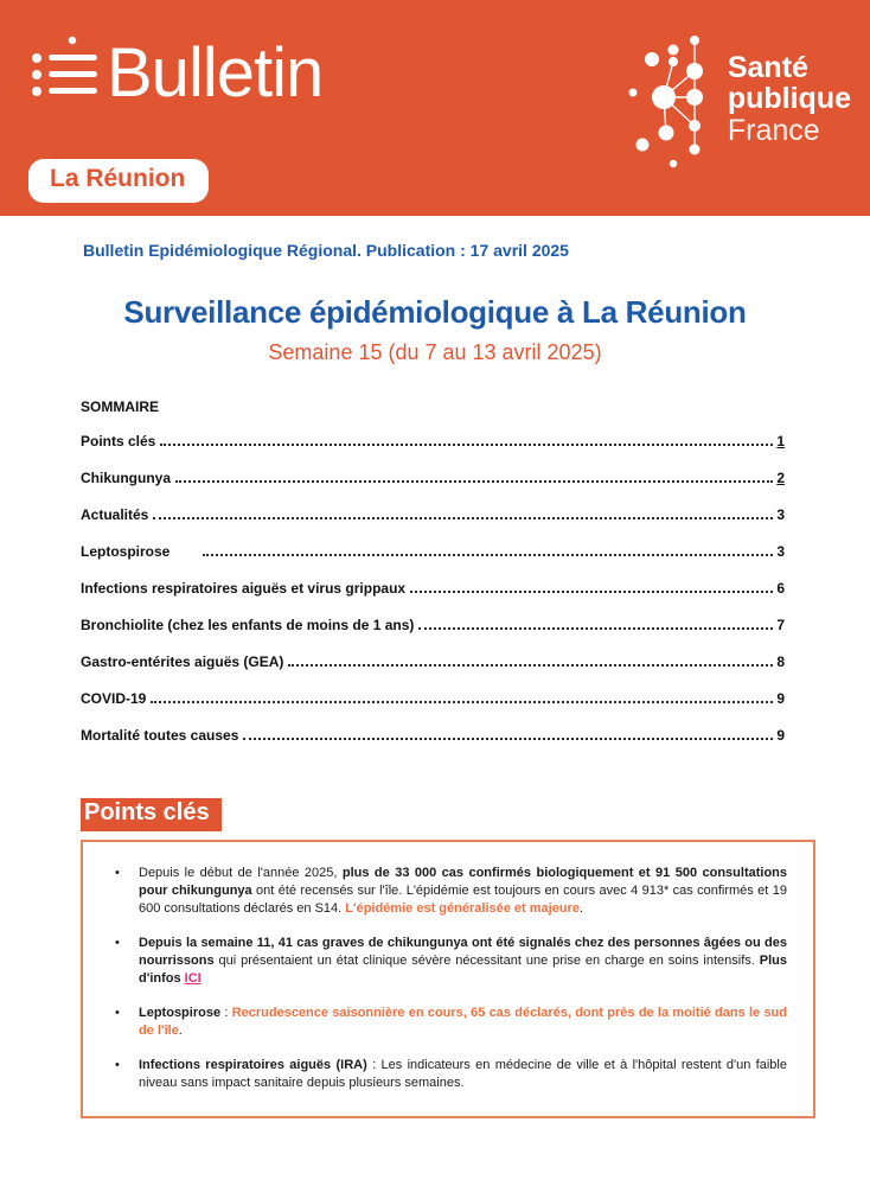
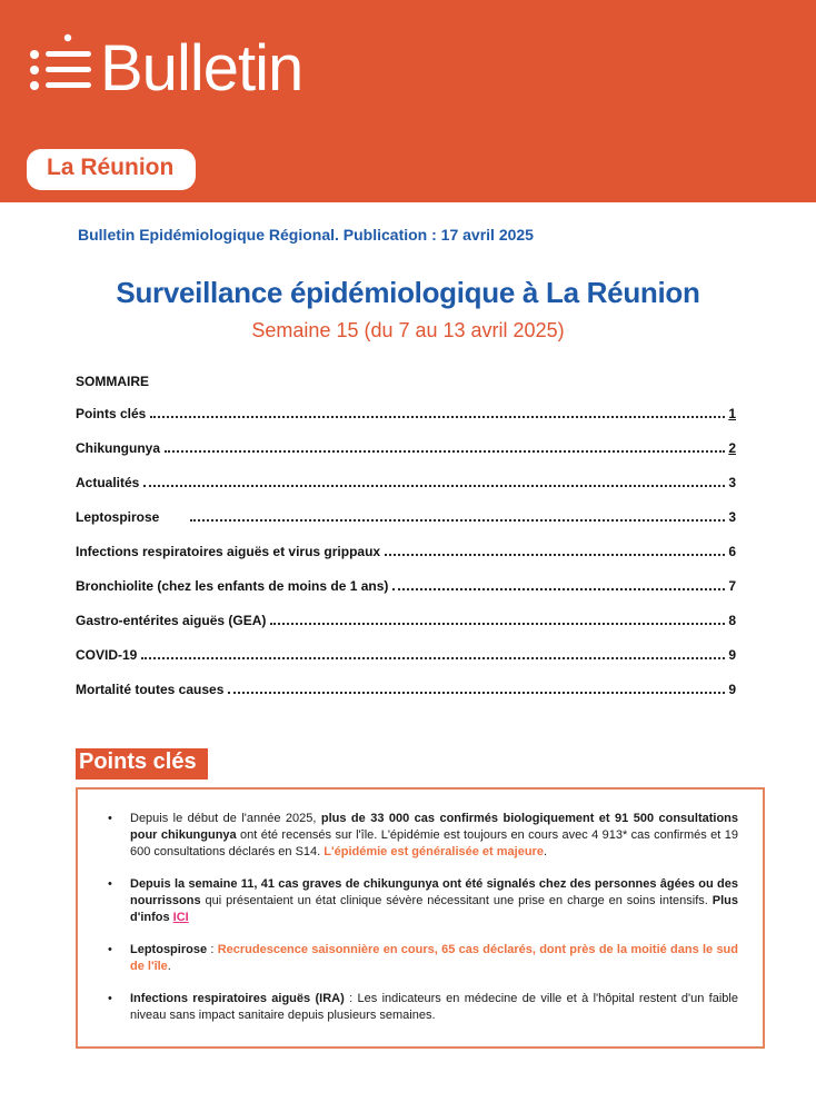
  Bulletin
- Santé
- publique
- France
  La Réunion
  Bulletin Epidémiologique Régional. Publication : 17 avril 2025
  Surveillance épidémiologique à La Réunion
  Semaine 15 (du 7 au 13 avril 2025)
  SOMMAIRE
  Points clés
  1
  Chikungunya
  2
  Actualités
  3
  Leptospirose
  3
  Infections respiratoires aiguës et virus grippaux
  6
  Bronchiolite (chez les enfants de moins de 1 ans)
  7
  Gastro-entérites aiguës (GEA)
  8
  COVID-19
  9
  Mortalité toutes causes
  9
  Points clés
  •
  Depuis le début de l'année 2025, plus de 33 000 cas confirmés biologiquement et 91 500 consultations pour chikungunya ont été recensés sur l'île. L'épidémie est toujours en cours avec 4 913* cas confirmés et 19 600 consultations déclarés en S14. L'épidémie est généralisée et majeure.
  •
  Depuis la semaine 11, 41 cas graves de chikungunya ont été signalés chez des personnes âgées ou des nourrissons qui présentaient un état clinique sévère nécessitant une prise en charge en soins intensifs. Plus d'infos ICI
  •
  Leptospirose : Recrudescence saisonnière en cours, 65 cas déclarés, dont près de la moitié dans le sud de l'île.
  •
  Infections respiratoires aiguës (IRA) : Les indicateurs en médecine de ville et à l'hôpital restent d'un faible niveau sans impact sanitaire depuis plusieurs semaines.
